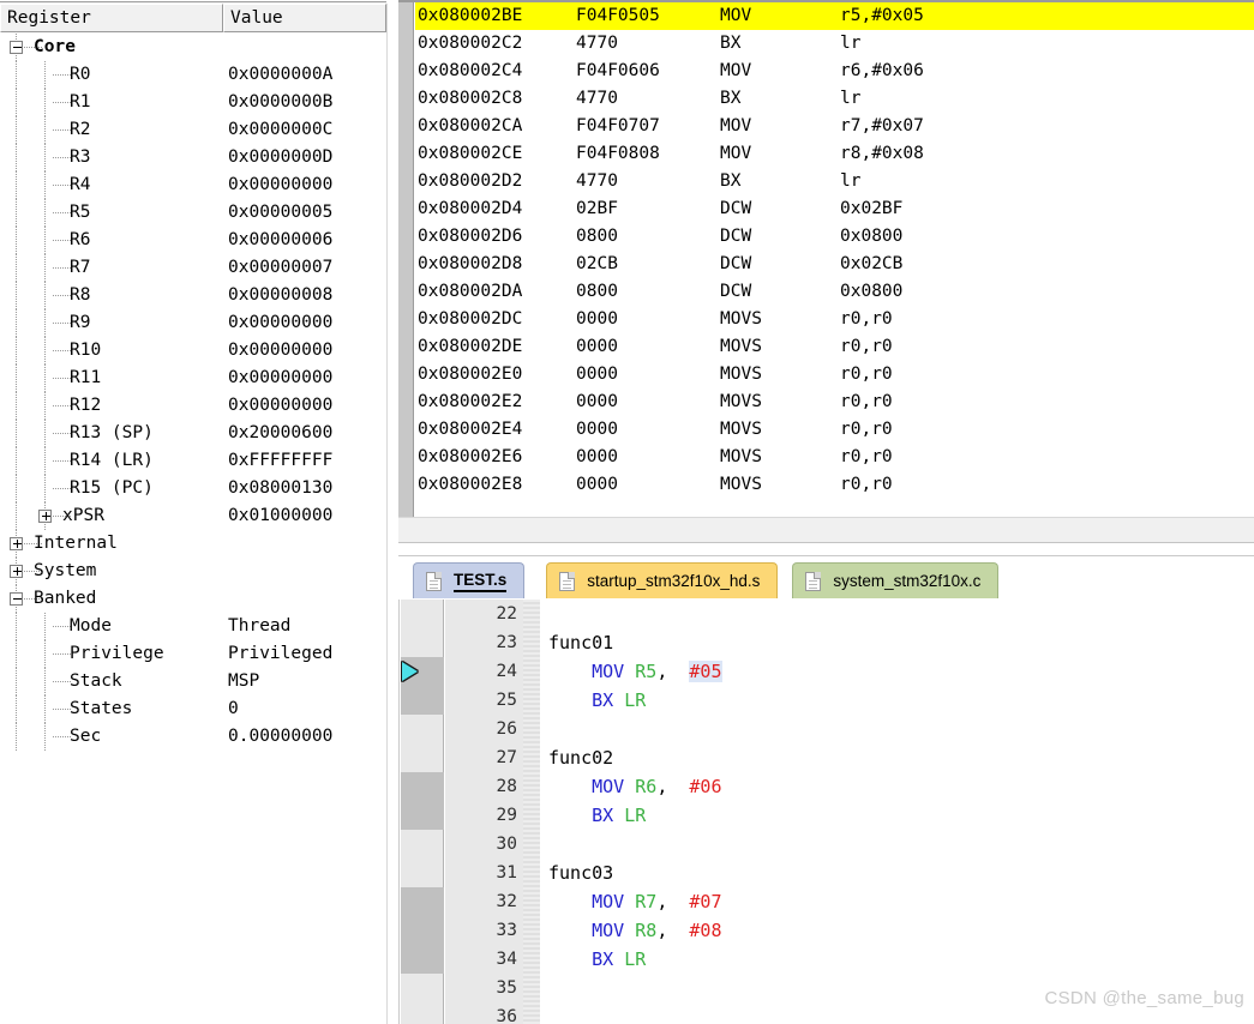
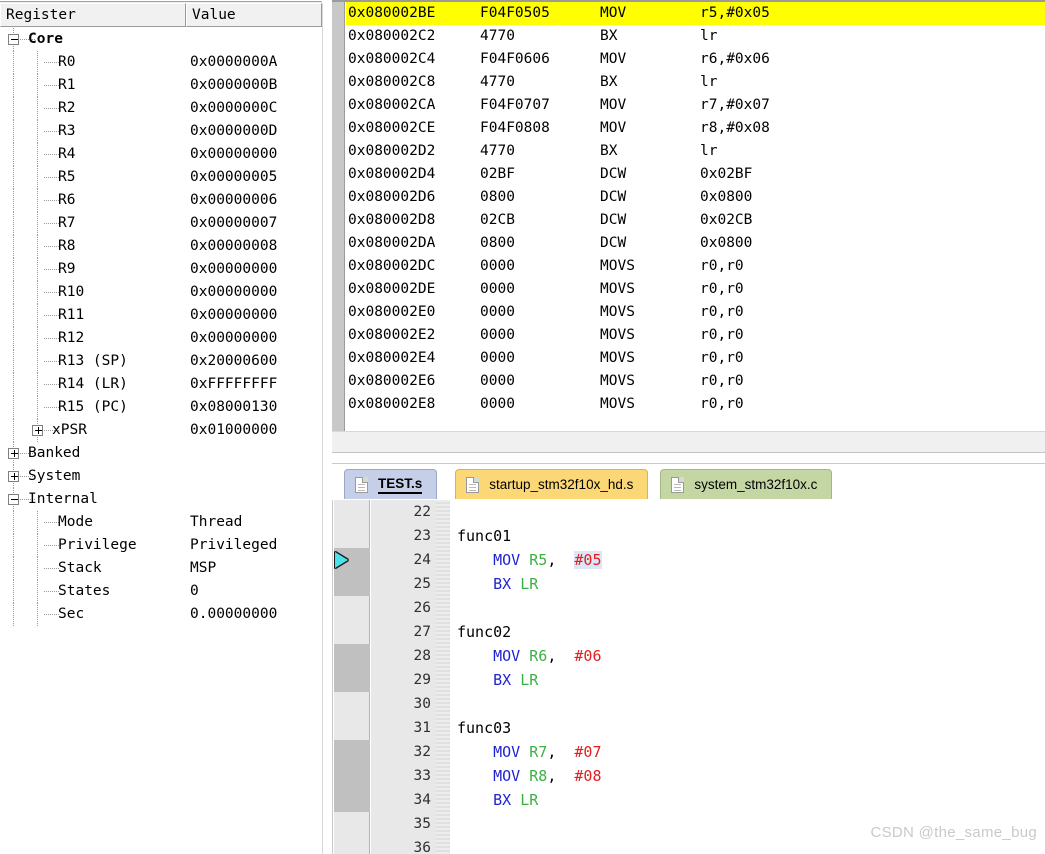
  Register
  Value
  Core
  R0
  0x0000000A
  R1
  0x0000000B
  R2
  0x0000000C
  R3
  0x0000000D
  R4
  0x00000000
  R5
  0x00000005
  R6
  0x00000006
  R7
  0x00000007
  R8
  0x00000008
  R9
  0x00000000
  R10
  0x00000000
  R11
  0x00000000
  R12
  0x00000000
  R13 (SP)
  0x20000600
  R14 (LR)
  0xFFFFFFFF
  R15 (PC)
  0x08000130
  xPSR
  0x01000000
- Internal
+ Banked
  System
- Banked
+ Internal
  Mode
  Thread
  Privilege
  Privileged
  Stack
  MSP
  States
  0
  Sec
  0.00000000
  0x080002BE
  F04F0505
  MOV
  r5,#0x05
  0x080002C2
  4770
  BX
  lr
  0x080002C4
  F04F0606
  MOV
  r6,#0x06
  0x080002C8
  4770
  BX
  lr
  0x080002CA
  F04F0707
  MOV
  r7,#0x07
  0x080002CE
  F04F0808
  MOV
  r8,#0x08
  0x080002D2
  4770
  BX
  lr
  0x080002D4
  02BF
  DCW
  0x02BF
  0x080002D6
  0800
  DCW
  0x0800
  0x080002D8
  02CB
  DCW
  0x02CB
  0x080002DA
  0800
  DCW
  0x0800
  0x080002DC
  0000
  MOVS
  r0,r0
  0x080002DE
  0000
  MOVS
  r0,r0
  0x080002E0
  0000
  MOVS
  r0,r0
  0x080002E2
  0000
  MOVS
  r0,r0
  0x080002E4
  0000
  MOVS
  r0,r0
  0x080002E6
  0000
  MOVS
  r0,r0
  0x080002E8
  0000
  MOVS
  r0,r0
  TEST.s
  startup_stm32f10x_hd.s
  system_stm32f10x.c
  22
  23
  func01
  24
  MOV R5, #05
  25
  BX LR
  26
  27
  func02
  28
  MOV R6, #06
  29
  BX LR
  30
  31
  func03
  32
  MOV R7, #07
  33
  MOV R8, #08
  34
  BX LR
  35
  36
  CSDN @the_same_bug
